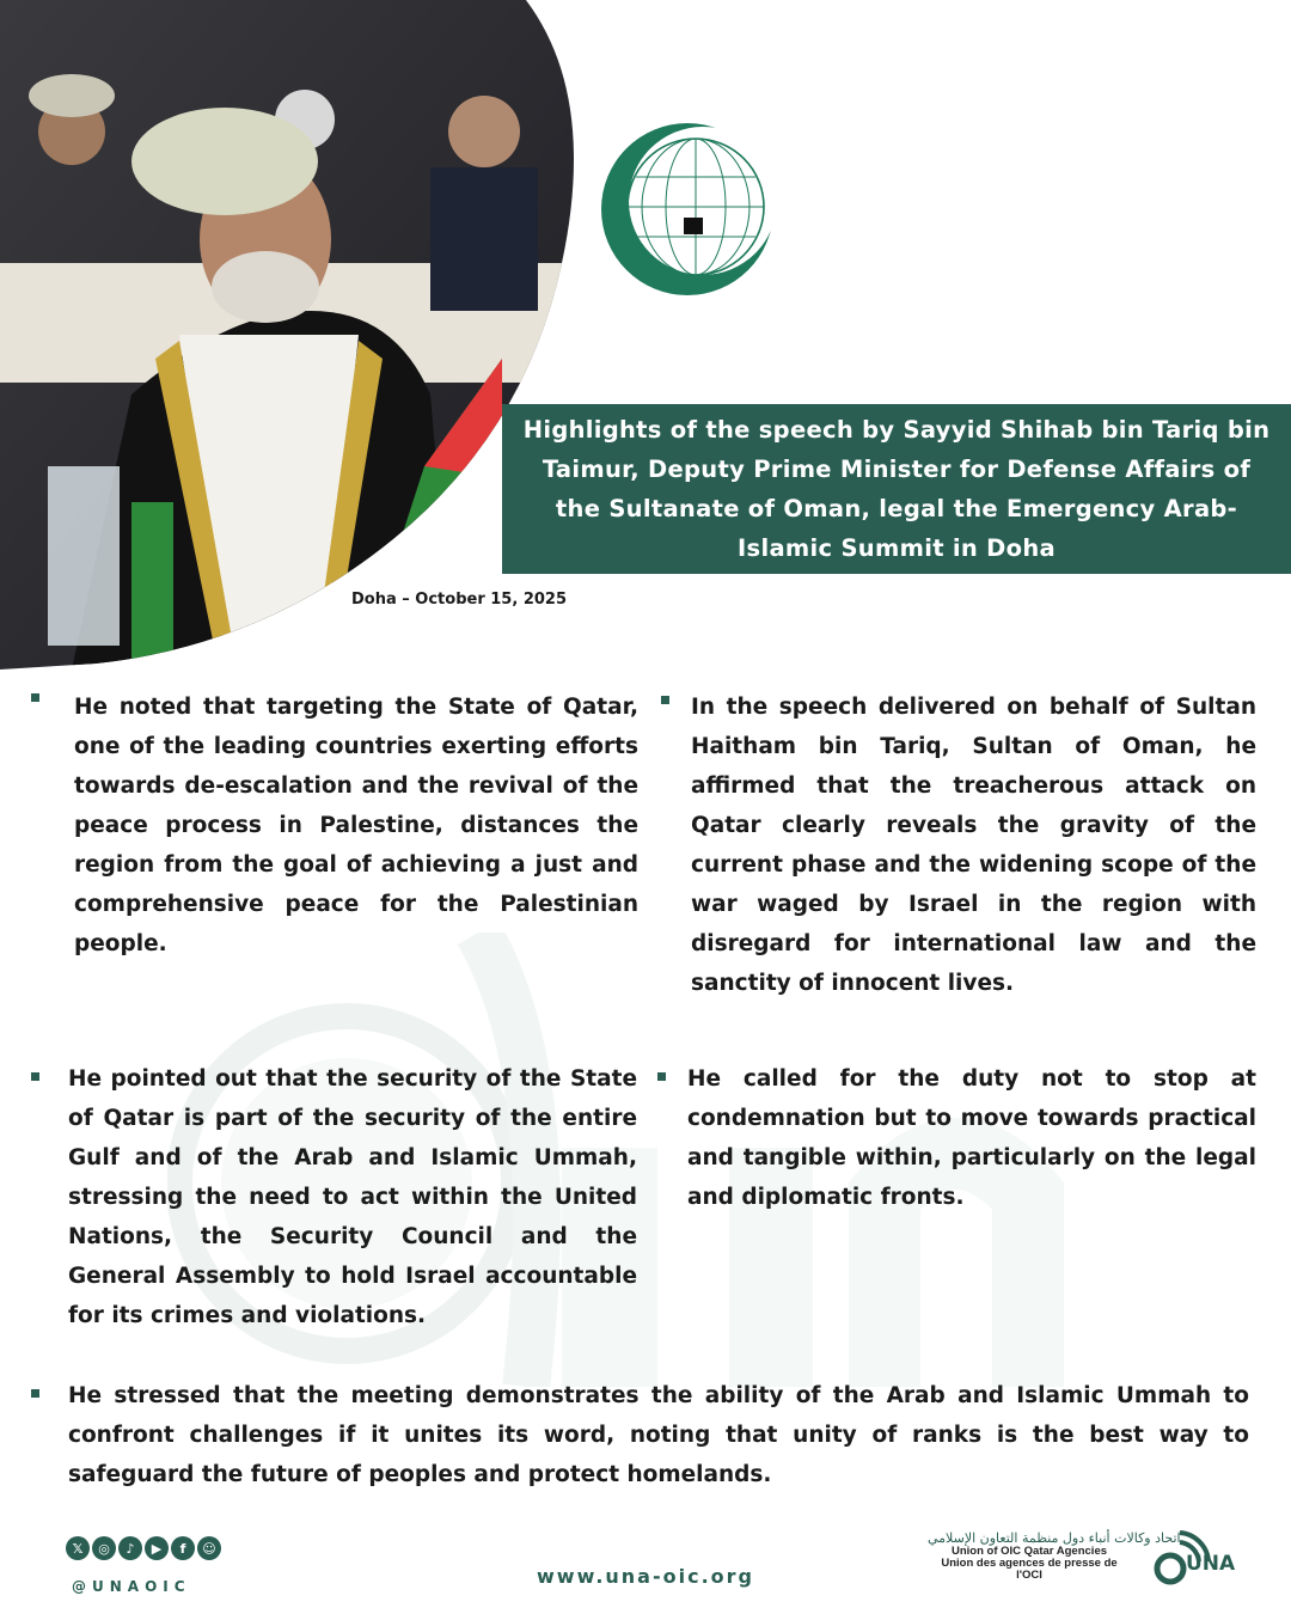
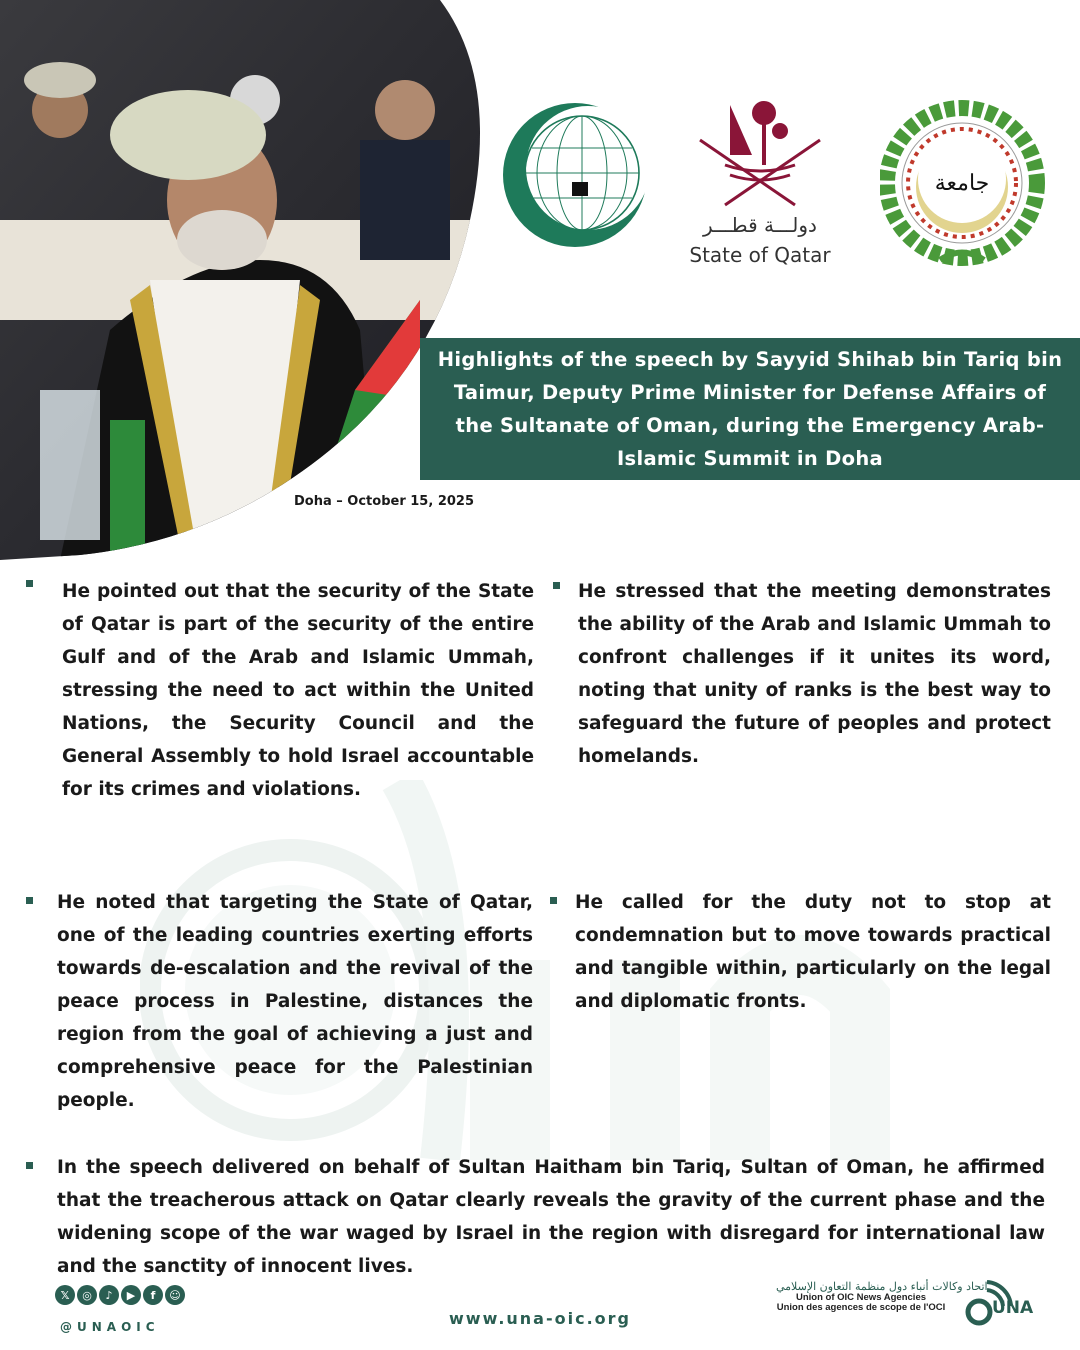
+ دولـــة قطـــر
+ State of Qatar
+ جامعة
- Highlights of the speech by Sayyid Shihab bin Tariq bin Taimur, Deputy Prime Minister for Defense Affairs of the Sultanate of Oman, legal the Emergency Arab-Islamic Summit in Doha
+ Highlights of the speech by Sayyid Shihab bin Tariq bin Taimur, Deputy Prime Minister for Defense Affairs of the Sultanate of Oman, during the Emergency Arab-Islamic Summit in Doha
  Doha – October 15, 2025
- He noted that targeting the State of Qatar, one of the leading countries exerting efforts towards de-escalation and the revival of the peace process in Palestine, distances the region from the goal of achieving a just and comprehensive peace for the Palestinian people.
+ He pointed out that the security of the State of Qatar is part of the security of the entire Gulf and of the Arab and Islamic Ummah, stressing the need to act within the United Nations, the Security Council and the General Assembly to hold Israel accountable for its crimes and violations.
- In the speech delivered on behalf of Sultan Haitham bin Tariq, Sultan of Oman, he affirmed that the treacherous attack on Qatar clearly reveals the gravity of the current phase and the widening scope of the war waged by Israel in the region with disregard for international law and the sanctity of innocent lives.
+ He stressed that the meeting demonstrates the ability of the Arab and Islamic Ummah to confront challenges if it unites its word, noting that unity of ranks is the best way to safeguard the future of peoples and protect homelands.
- He pointed out that the security of the State of Qatar is part of the security of the entire Gulf and of the Arab and Islamic Ummah, stressing the need to act within the United Nations, the Security Council and the General Assembly to hold Israel accountable for its crimes and violations.
+ He noted that targeting the State of Qatar, one of the leading countries exerting efforts towards de-escalation and the revival of the peace process in Palestine, distances the region from the goal of achieving a just and comprehensive peace for the Palestinian people.
  He called for the duty not to stop at condemnation but to move towards practical and tangible within, particularly on the legal and diplomatic fronts.
- He stressed that the meeting demonstrates the ability of the Arab and Islamic Ummah to confront challenges if it unites its word, noting that unity of ranks is the best way to safeguard the future of peoples and protect homelands.
+ In the speech delivered on behalf of Sultan Haitham bin Tariq, Sultan of Oman, he affirmed that the treacherous attack on Qatar clearly reveals the gravity of the current phase and the widening scope of the war waged by Israel in the region with disregard for international law and the sanctity of innocent lives.
  𝕏
  ◎
  ♪
  ▶
  f
  ☺
  @UNAOIC
  www.una-oic.org
  وكالات أنباء دول منظمة التعاون الإسلامي
- Union of OIC Qatar Agencies
+ Union of OIC News Agencies
- Union des agences de presse de l'OCI
+ Union des agences de scope de l'OCI
  UNA
